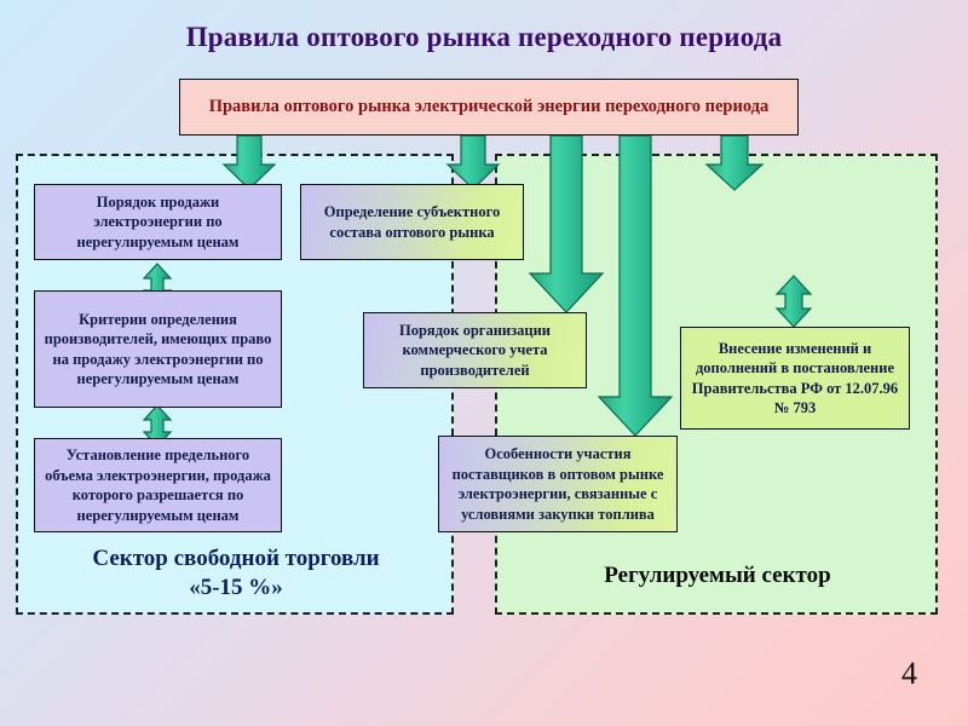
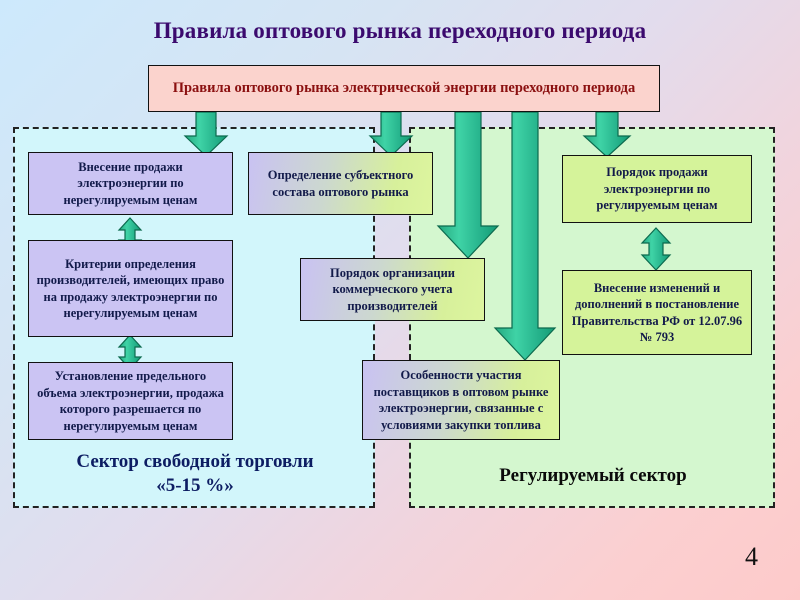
  Правила оптового рынка переходного периода
- Порядок продажи электроэнергии по нерегулируемым ценам
+ Внесение продажи электроэнергии по нерегулируемым ценам
  Критерии определения производителей, имеющих право на продажу электроэнергии по нерегулируемым ценам
  Установление предельного объема электроэнергии, продажа которого разрешается по нерегулируемым ценам
  Определение субъектного состава оптового рынка
  Порядок организации коммерческого учета производителей
  Особенности участия поставщиков в оптовом рынке электроэнергии, связанные с условиями закупки топлива
+ Порядок продажи электроэнергии по регулируемым ценам
  Внесение изменений и дополнений в постановление Правительства РФ от 12.07.96 № 793
  Сектор свободной торговли
  «5-15 %»
  Регулируемый сектор
  Правила оптового рынка электрической энергии переходного периода
  4
